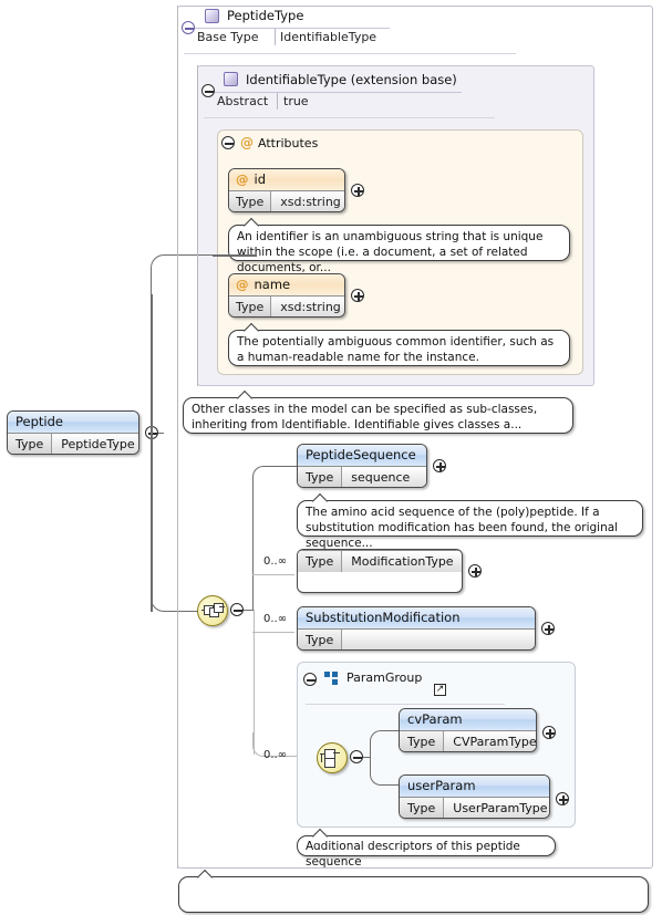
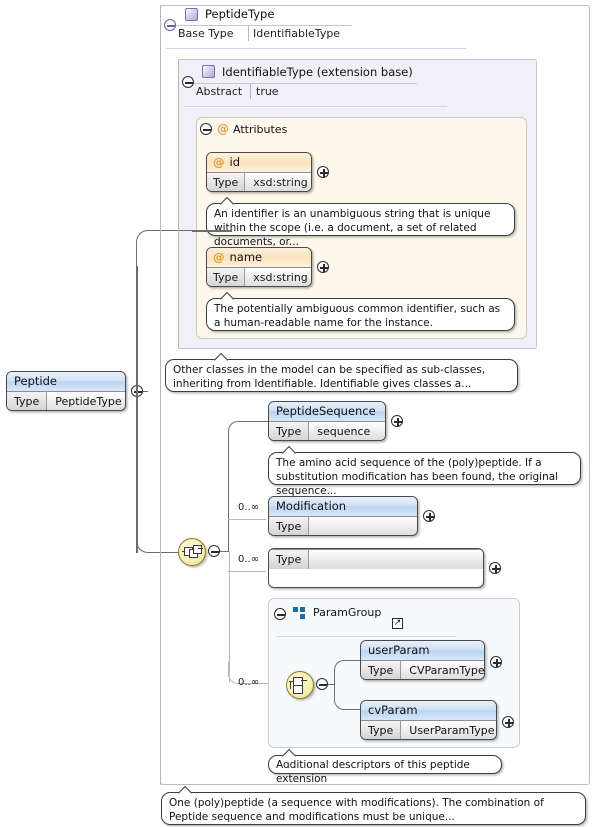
  PeptideType
  Base Type
  IdentifiableType
  IdentifiableType (extension base)
  Abstract
  true
  @
  Attributes
  @ id
  Type
  xsd:string
  An identifier is an unambiguous string that is unique within the scope (i.e. a document, a set of related documents, or...
  @ name
  Type
  xsd:string
  The potentially ambiguous common identifier, such as a human-readable name for the instance.
  Other classes in the model can be specified as sub-classes, inheriting from Identifiable. Identifiable gives classes a...
  Peptide
  Type
  PeptideType
  PeptideSequence
  Type
  sequence
  The amino acid sequence of the (poly)peptide. If a substitution modification has been found, the original sequence...
  0..∞
+ Modification
  Type
- ModificationType
  0..∞
- SubstitutionModification
  Type
  0..∞
  ParamGroup
  ↗
- cvParam
+ userParam
  Type
  CVParamType
- userParam
+ cvParam
  Type
  UserParamType
- Additional descriptors of this peptide sequence
+ Additional descriptors of this peptide extension
+ One (poly)peptide (a sequence with modifications). The combination of Peptide sequence and modifications must be unique...
